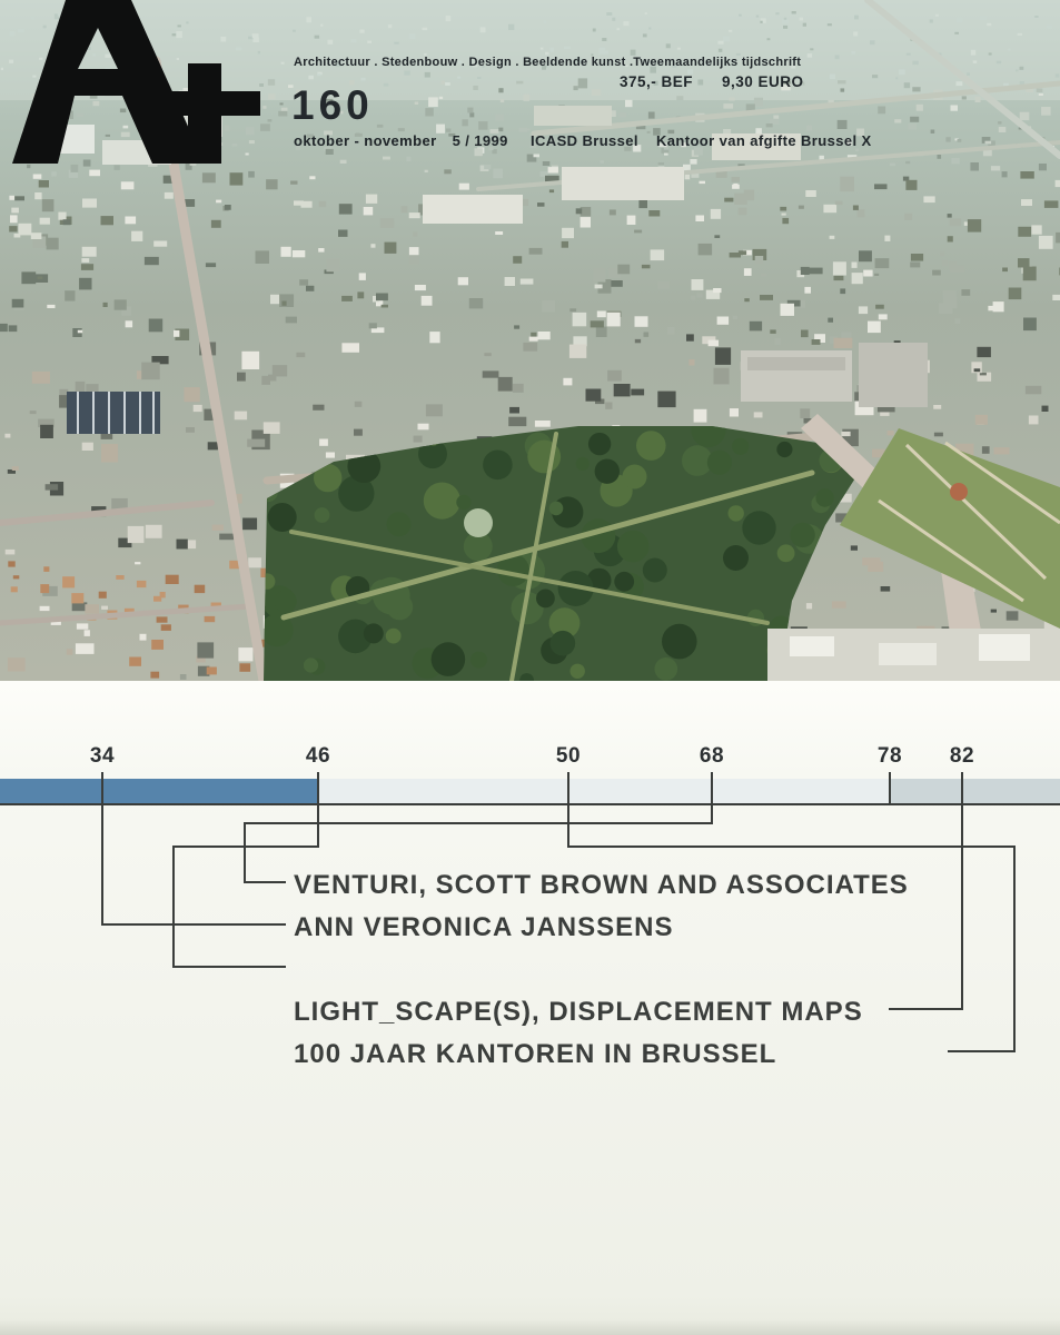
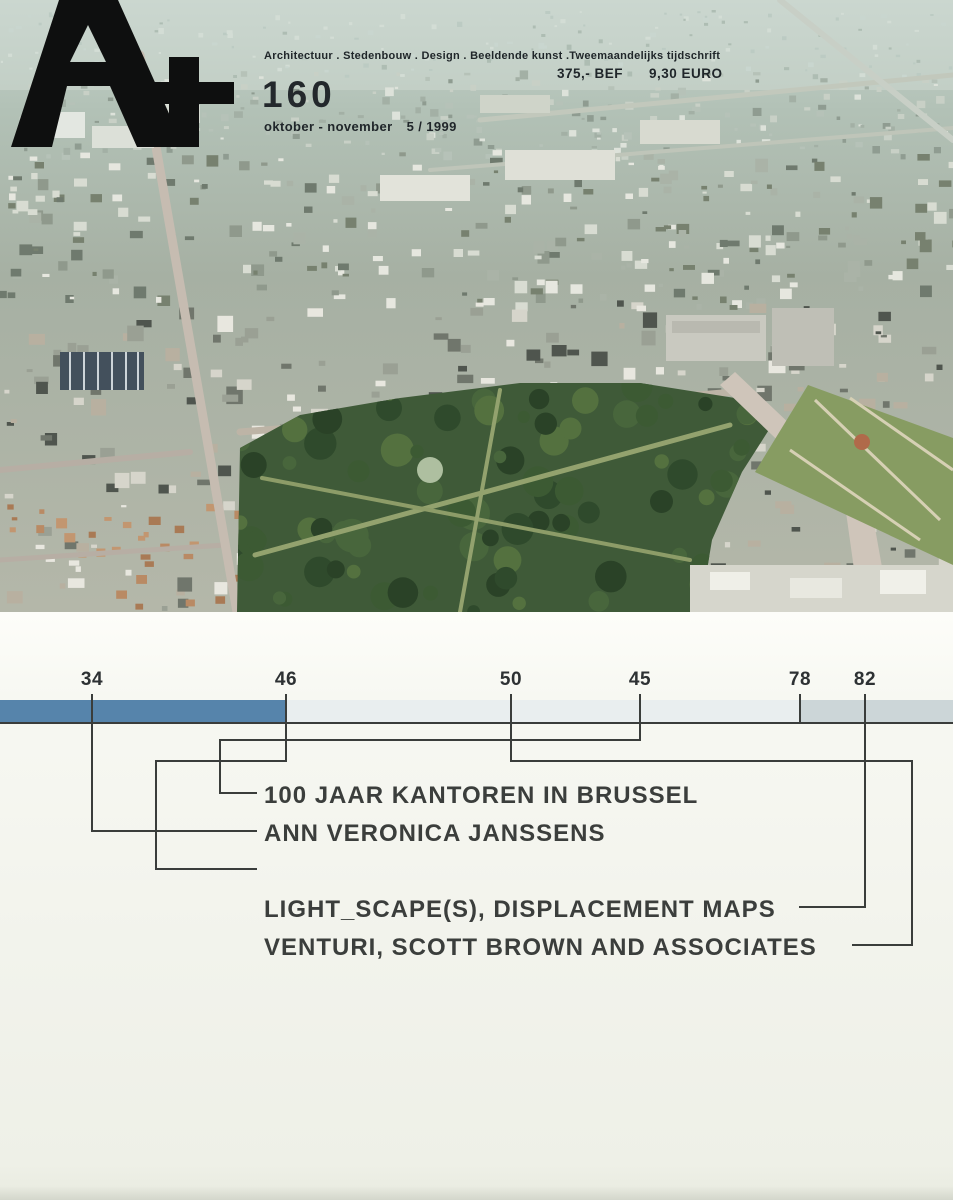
  Architectuur . Stedenbouw . Design . Beeldende kunst .Tweemaandelijks tijdschrift
  375,- BEF
  9,30 EURO
  160
  oktober - november
  5 / 1999
- ICASD Brussel
- Kantoor van afgifte Brussel X
  34
  46
  50
- 68
+ 45
  78
  82
- VENTURI, SCOTT BROWN AND ASSOCIATES
+ 100 JAAR KANTOREN IN BRUSSEL
  ANN VERONICA JANSSENS
  LIGHT_SCAPE(S), DISPLACEMENT MAPS
- 100 JAAR KANTOREN IN BRUSSEL
+ VENTURI, SCOTT BROWN AND ASSOCIATES
